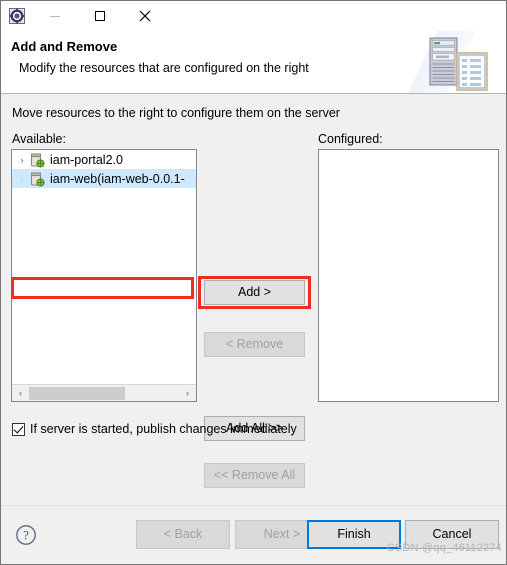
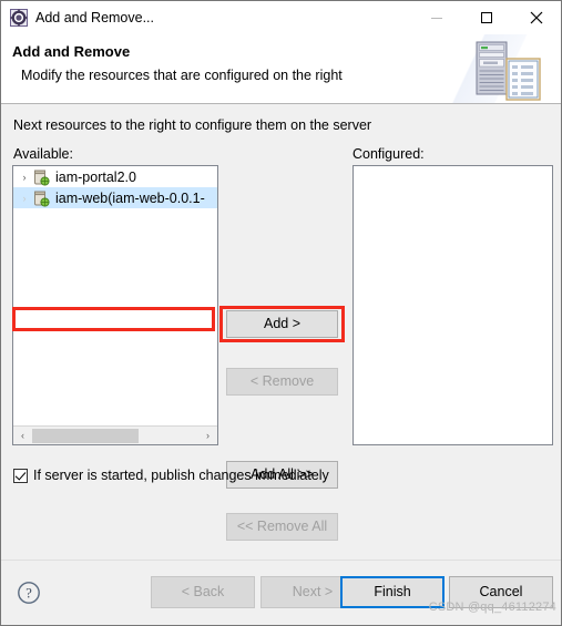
+ Add and Remove...
  Add and Remove
  Modify the resources that are configured on the right
- Move resources to the right to configure them on the server
+ Next resources to the right to configure them on the server
  Available:
  Configured:
  ›
  iam-portal2.0
  ›
  iam-web(iam-web-0.0.1-
  ‹
  ›
  Add >
  < Remove
  Add All >>
  << Remove All
  If server is started, publish changes immediately
  ?
  < Back
  Next >
  Finish
  Cancel
  CSDN @qq_46112274
